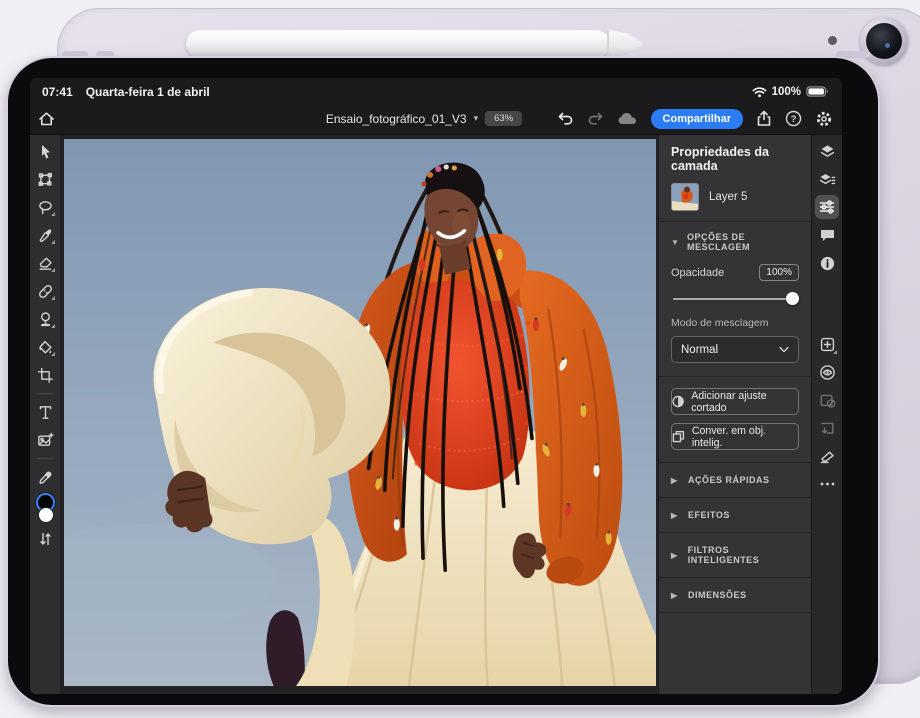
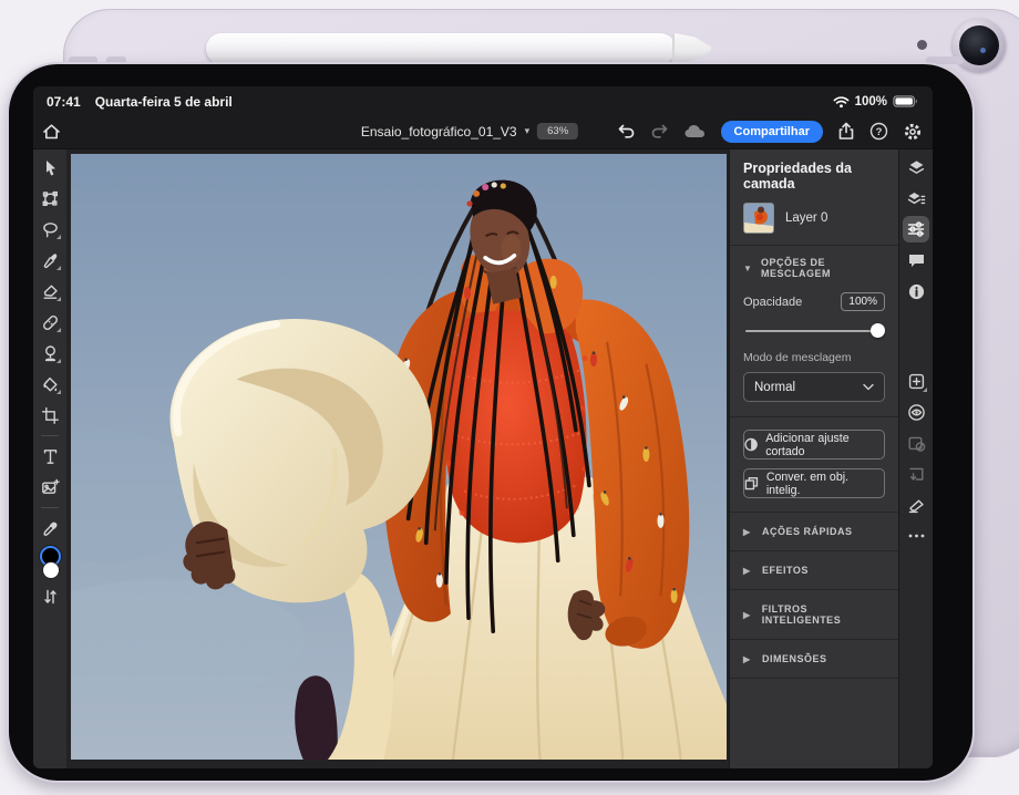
  07:41
- Quarta-feira 1 de abril
+ Quarta-feira 5 de abril
  100%
  Ensaio_fotográfico_01_V3
  ▾
  63%
  Compartilhar
  ?
  Propriedades da camada
- Layer 5
+ Layer 0
  ▼
  OPÇÕES DE MESCLAGEM
  Opacidade
  100%
  Modo de mesclagem
  Normal
  Adicionar ajuste cortado
  Conver. em obj. intelig.
  ▶
  AÇÕES RÁPIDAS
  ▶
  EFEITOS
  ▶
  FILTROS INTELIGENTES
  ▶
  DIMENSÕES
